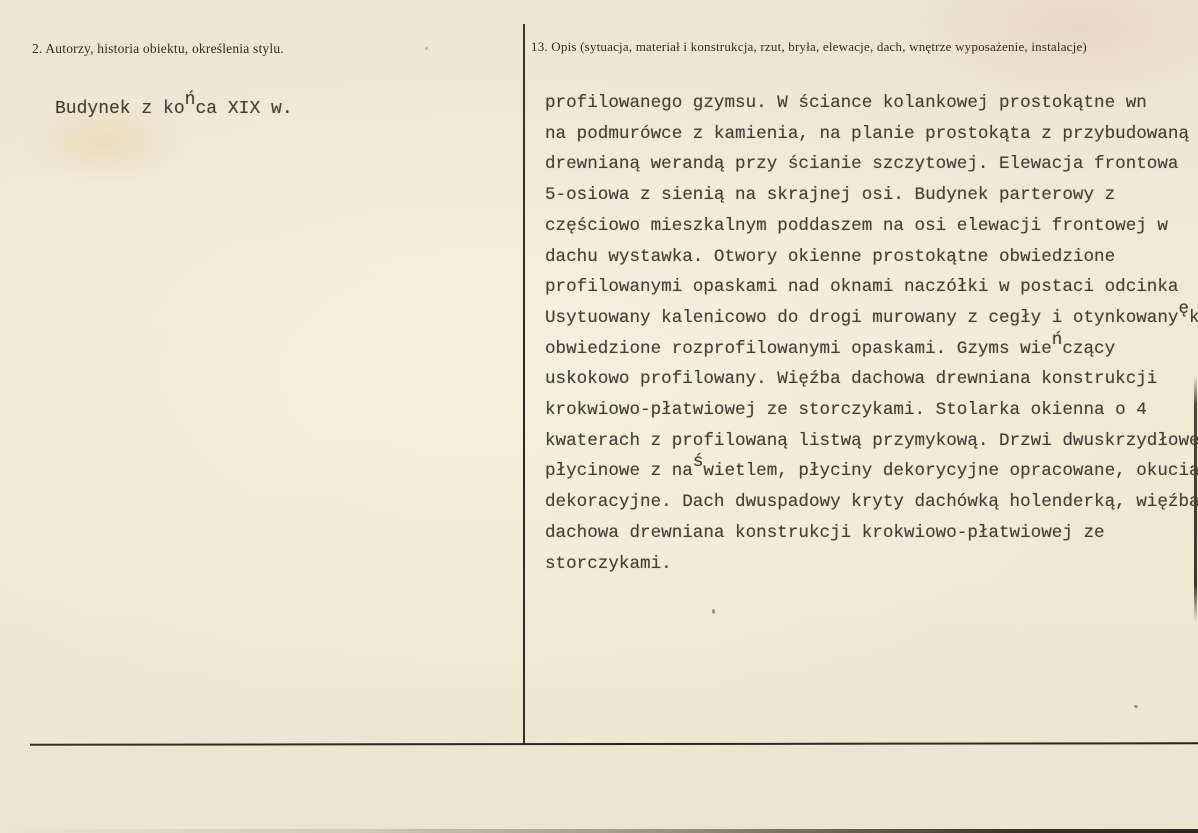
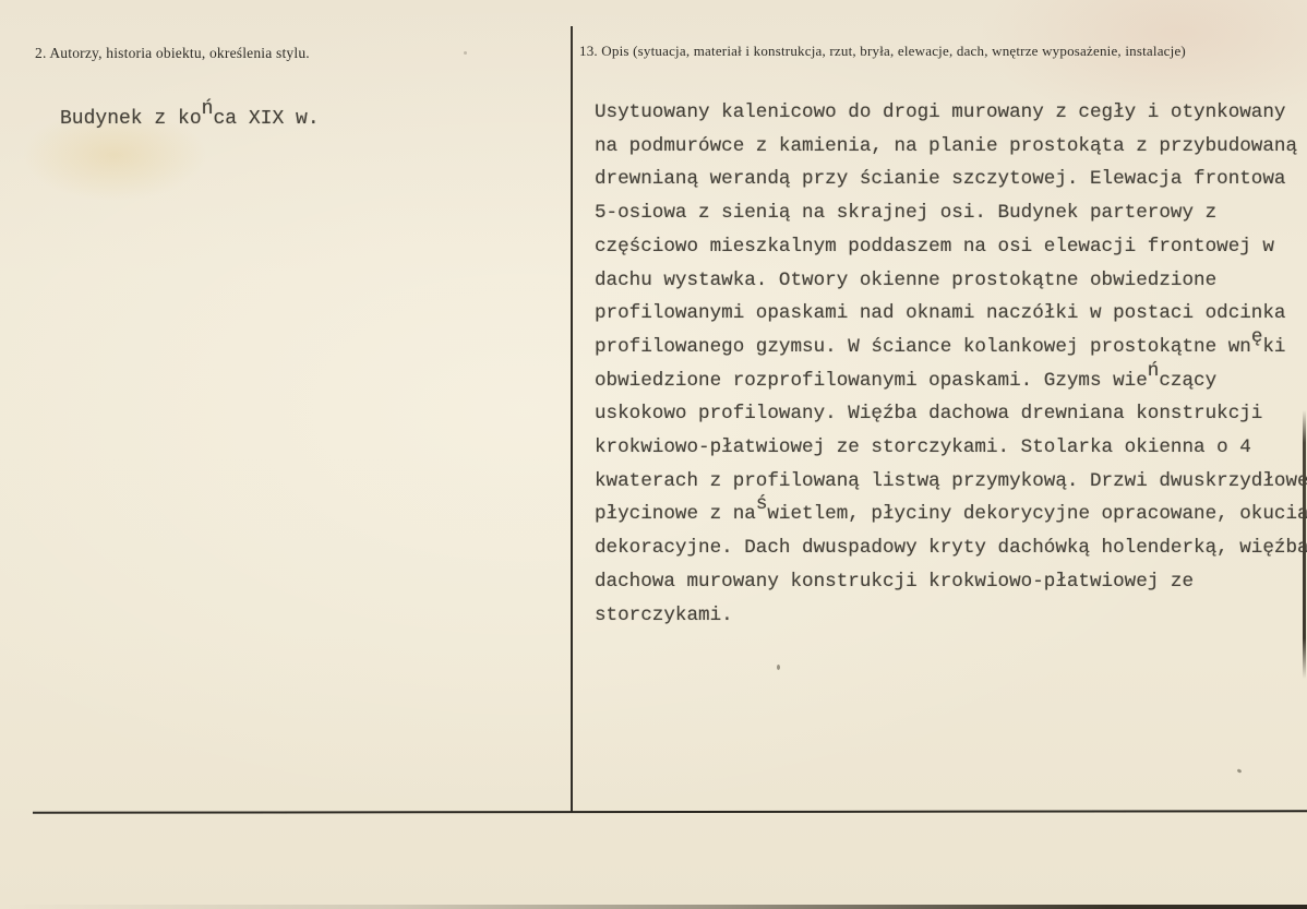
  2. Autorzy, historia obiektu, określenia stylu.
  13. Opis (sytuacja, materiał i konstrukcja, rzut, bryła, elewacje, dach, wnętrze wyposażenie, instalacje)
  Budynek z końca XIX w.
- profilowanego gzymsu. W ściance kolankowej prostokątne wn
+ Usytuowany kalenicowo do drogi murowany z cegły i otynkowany
  na podmurówce z kamienia, na planie prostokąta z przybudowaną
  drewnianą werandą przy ścianie szczytowej. Elewacja frontowa
  5-osiowa z sienią na skrajnej osi. Budynek parterowy z
  częściowo mieszkalnym poddaszem na osi elewacji frontowej w
  dachu wystawka. Otwory okienne prostokątne obwiedzione
  profilowanymi opaskami nad oknami naczółki w postaci odcinka
- Usytuowany kalenicowo do drogi murowany z cegły i otynkowanyęk
+ profilowanego gzymsu. W ściance kolankowej prostokątne wnęki
  obwiedzione rozprofilowanymi opaskami. Gzyms wieńczący
  uskokowo profilowany. Więźba dachowa drewniana konstrukcji
  krokwiowo-płatwiowej ze storczykami. Stolarka okienna o 4
  kwaterach z profilowaną listwą przymykową. Drzwi dwuskrzydłow
  płycinowe z naświetlem, płyciny dekorycyjne opracowane, okuci
  dekoracyjne. Dach dwuspadowy kryty dachówką holenderką, więźb
- dachowa drewniana konstrukcji krokwiowo-płatwiowej ze
+ dachowa murowany konstrukcji krokwiowo-płatwiowej ze
  storczykami.
